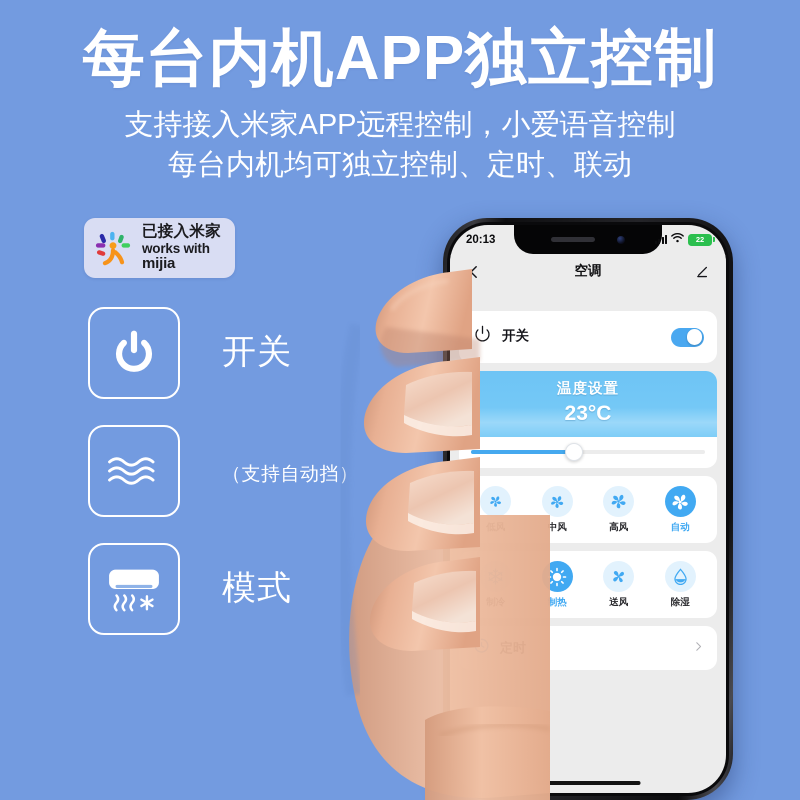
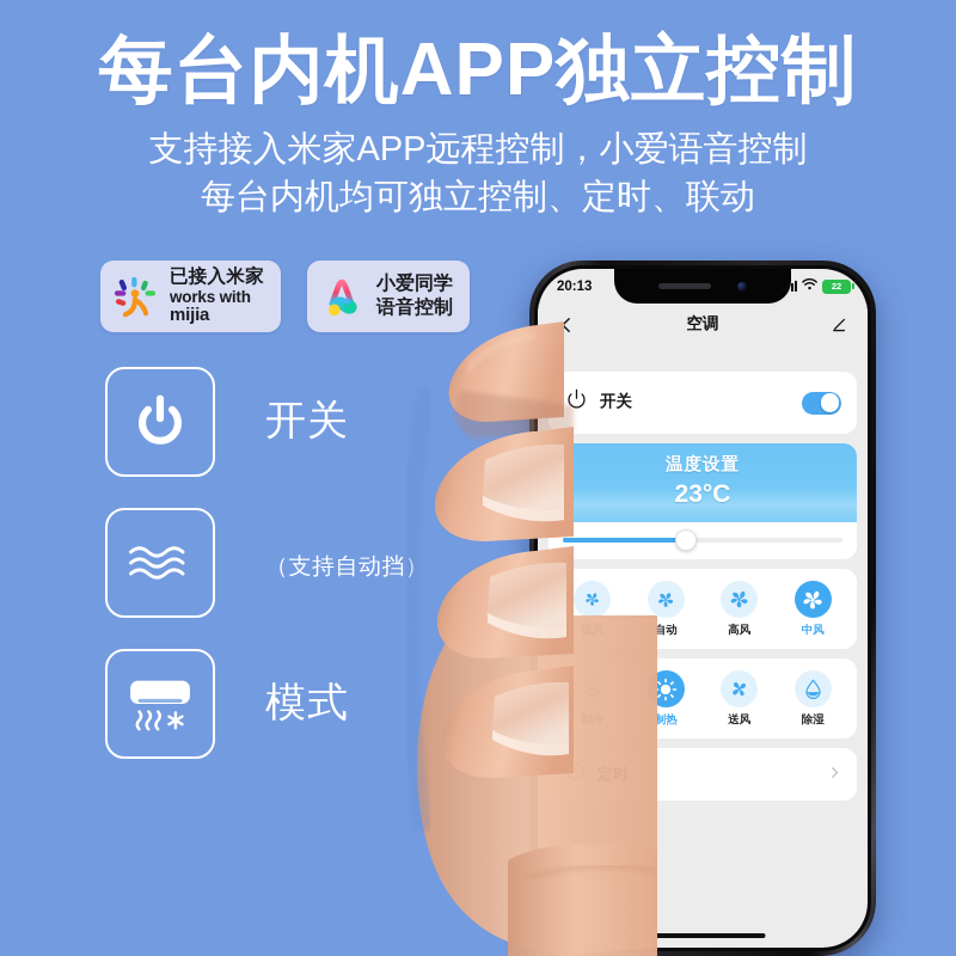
  每台内机APP独立控制
  支持接入米家APP远程控制，小爱语音控制
  每台内机均可独立控制、定时、联动
  已接入米家
  works with
  mijia
+ 小爱同学
+ 语音控制
  开关
  （支持自动挡）
  模式
  20:13
  22
  空调
  开关
  温度设置
  23°C
- 中风
+ 自动
  高风
- 自动
+ 中风
  制热
  送风
  除湿
